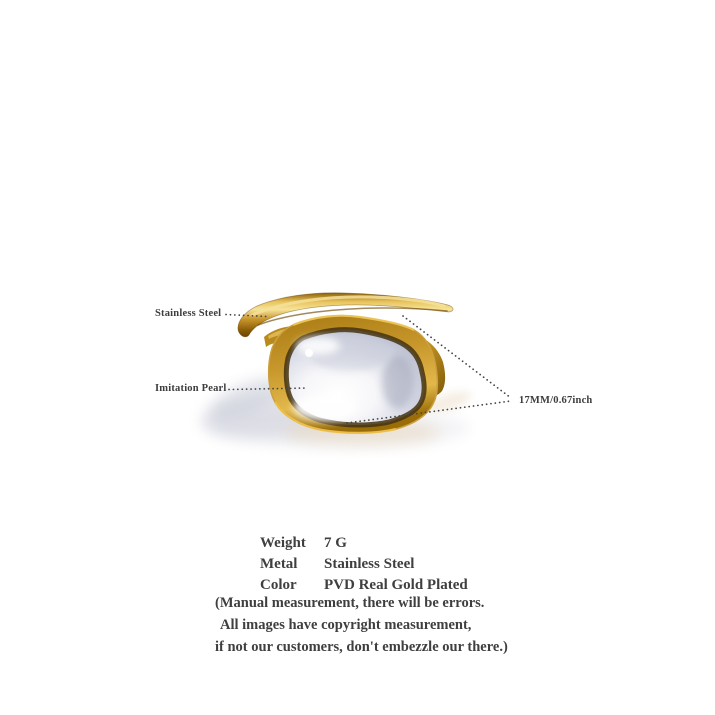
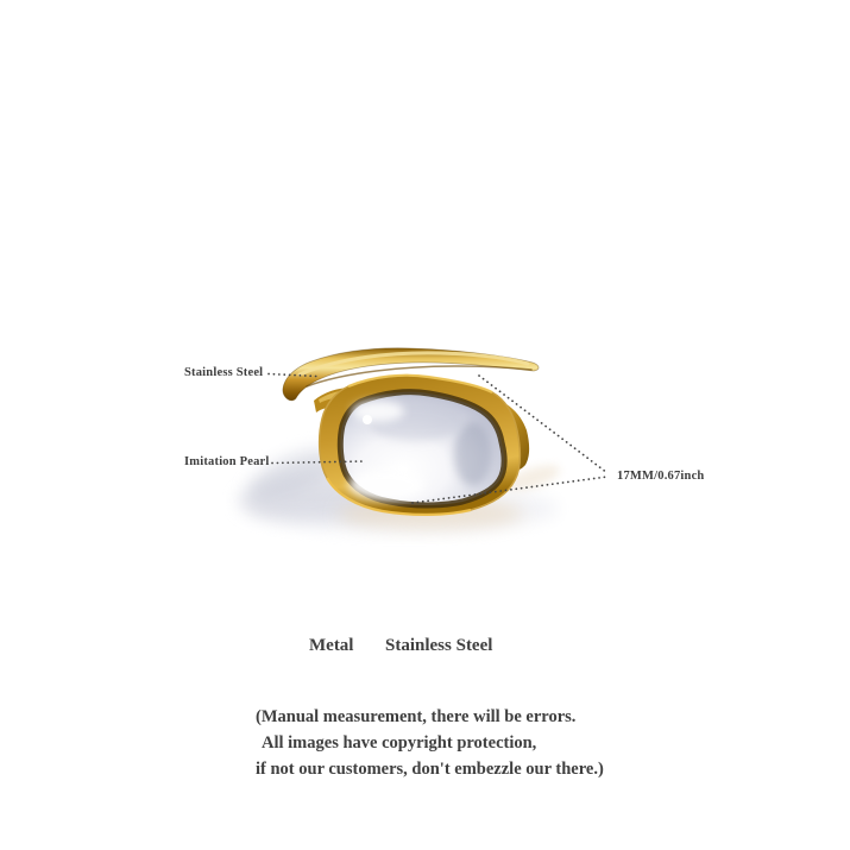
  Stainless Steel
  Imitation Pearl
  17MM/0.67inch
- Weight
- 7 G
  Metal
  Stainless Steel
- Color
- PVD Real Gold Plated
  (Manual measurement, there will be errors.
- All images have copyright measurement,
+ All images have copyright protection,
  if not our customers, don't embezzle our there.)
